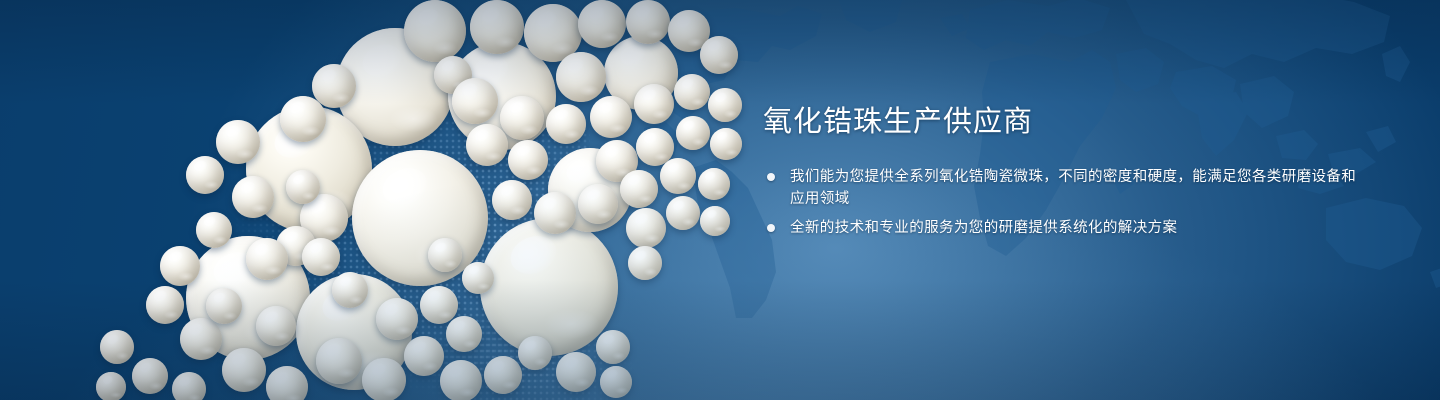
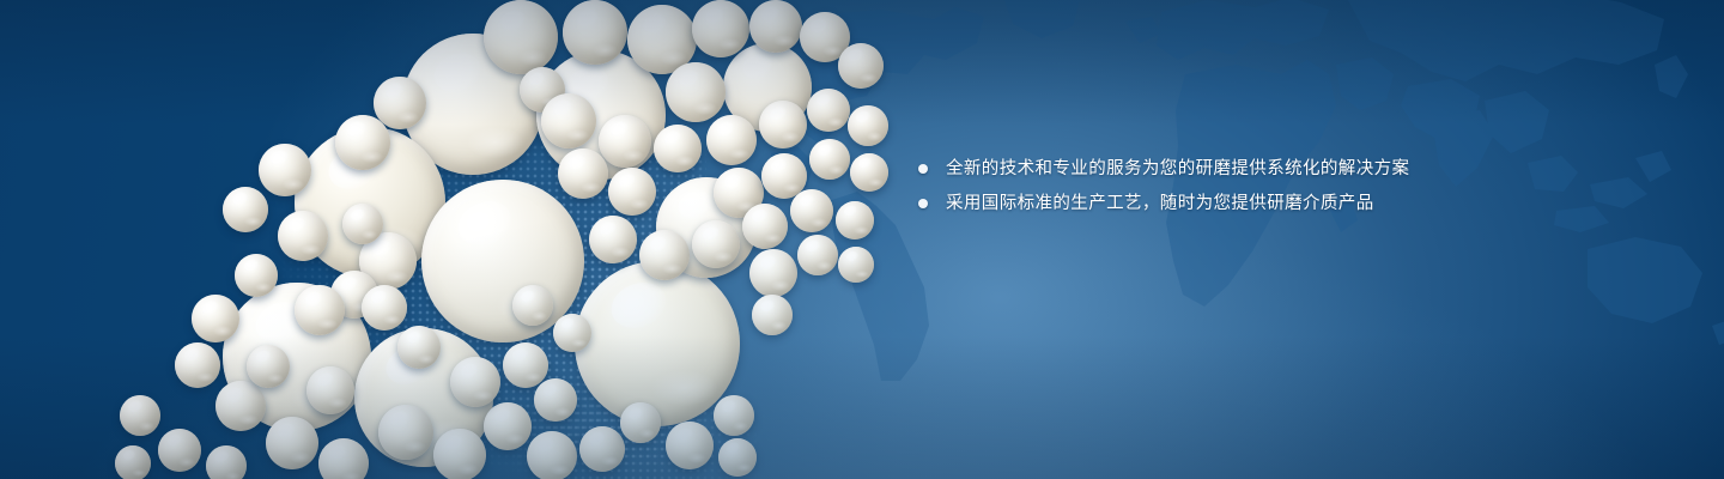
- 氧化锆珠生产供应商
- 我们能为您提供全系列氧化锆陶瓷微珠，不同的密度和硬度，能满足您各类研磨设备和应用领域
  全新的技术和专业的服务为您的研磨提供系统化的解决方案
+ 采用国际标准的生产工艺，随时为您提供研磨介质产品
